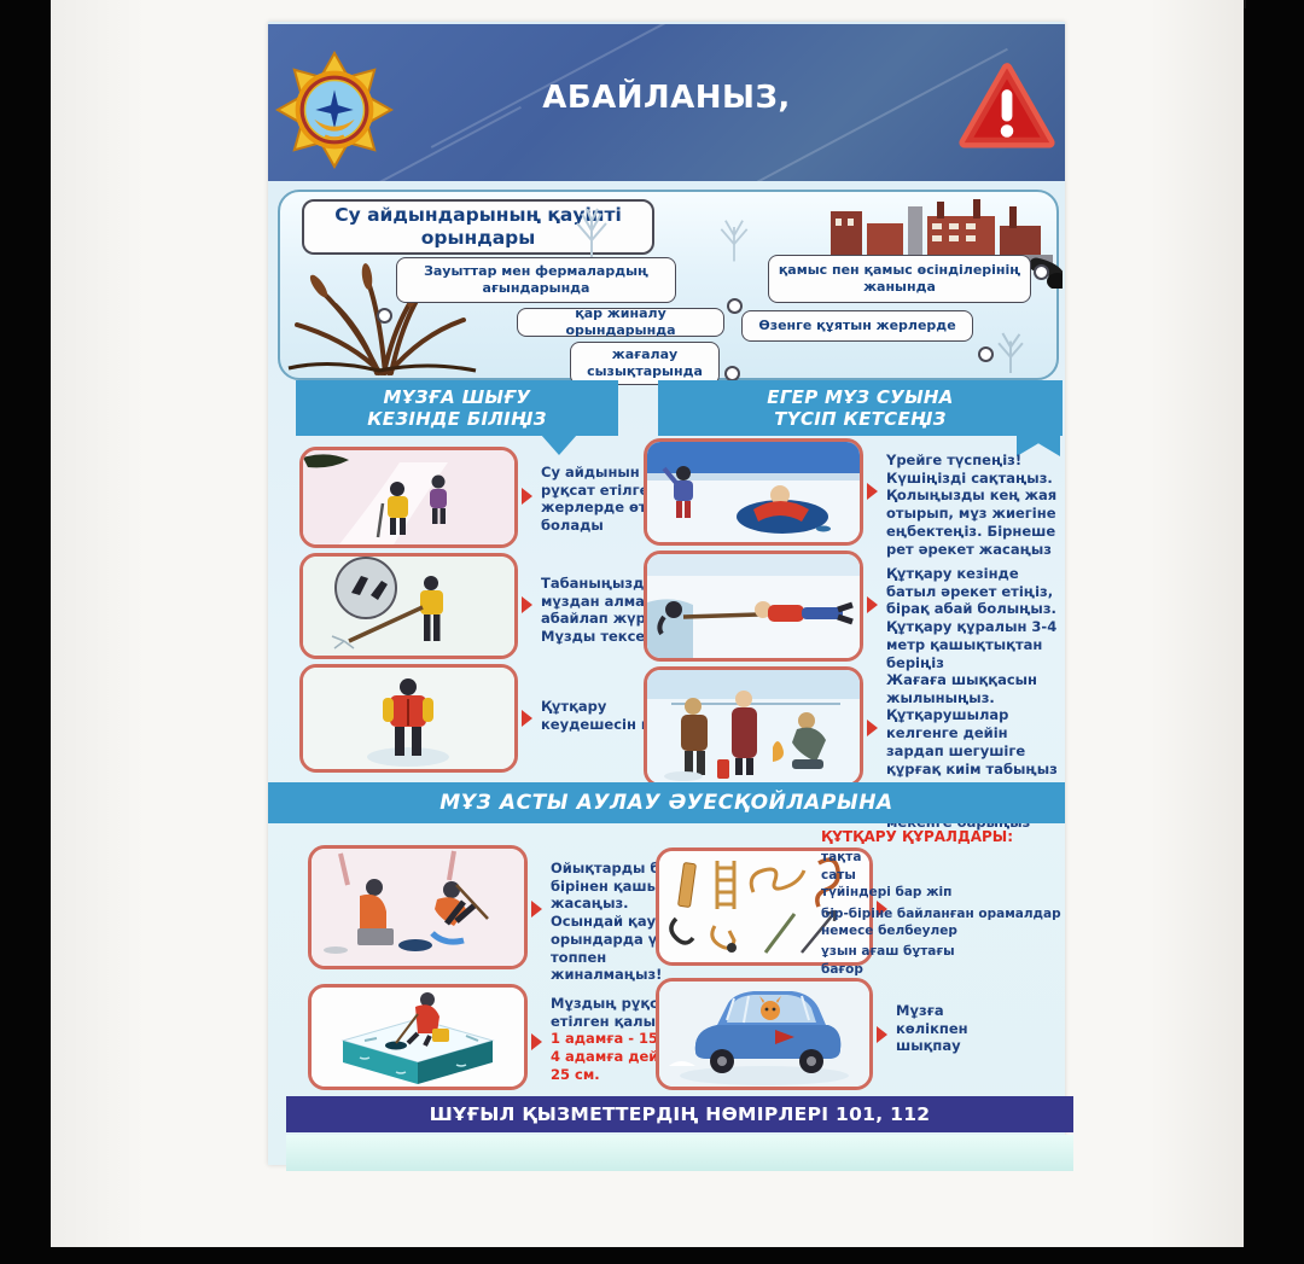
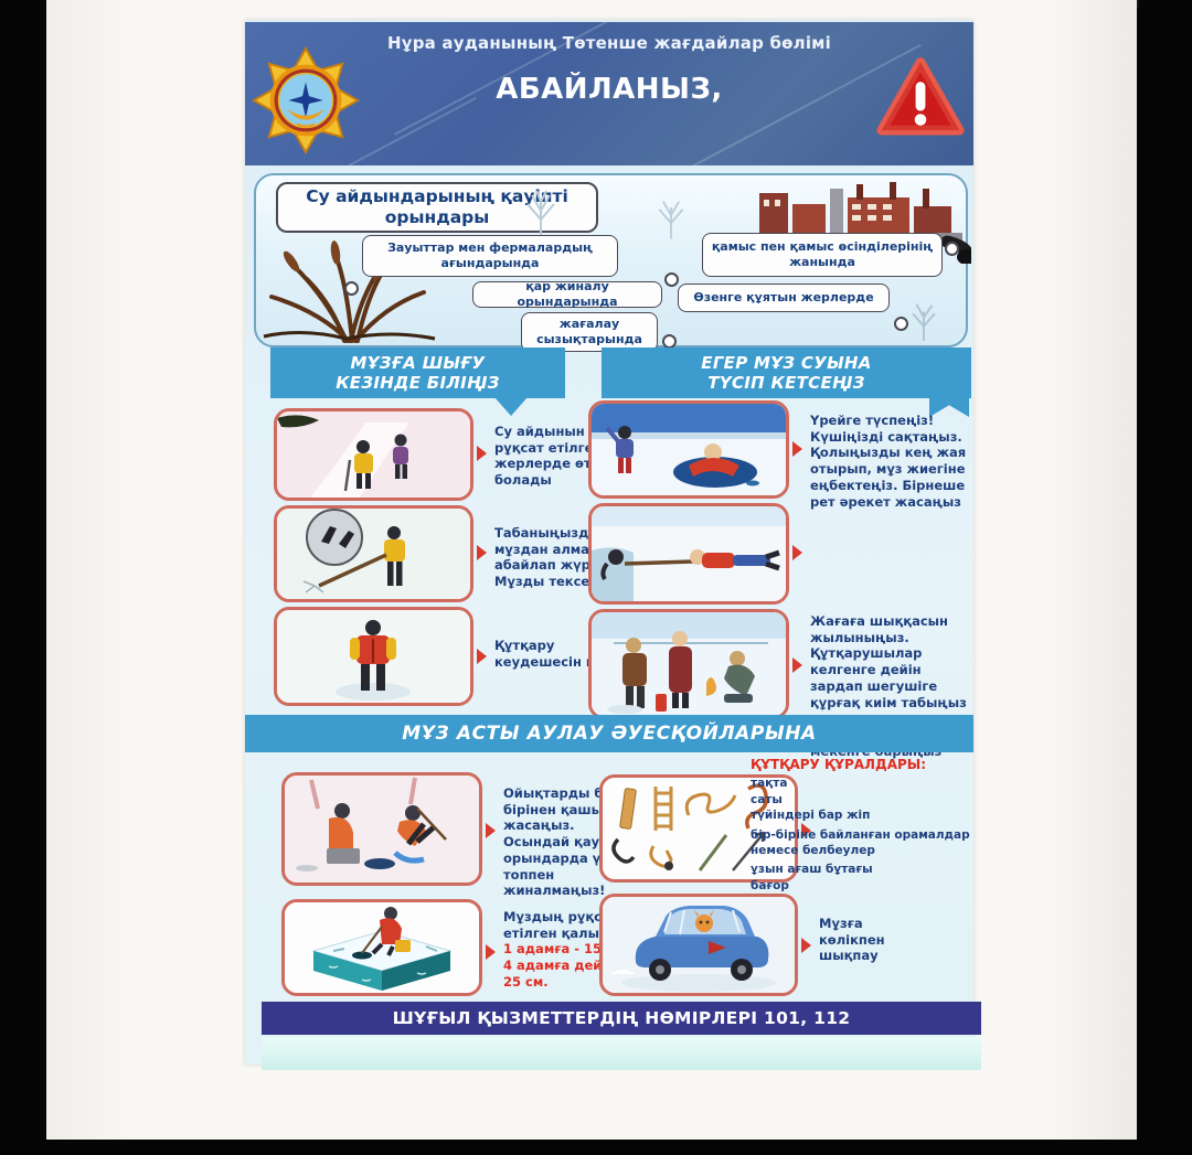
+ Нұра ауданының Төтенше жағдайлар бөлімі
  АБАЙЛАНЫЗ,
  Су айдындарының қаупті орындары
  Зауыттар мен фермалардың ағындарында
  қар жиналу орындарында
  жағалау сызықтарында
  қамыс пен қамыс өсінділерінің жанында
  Өзенге құятын жерлерде
  МҰЗҒА ШЫҒУ
  КЕЗІНДЕ БІЛІҢІЗ
  ЕГЕР МҰЗ СУЫНА
  ТҮСІП КЕТСЕҢІЗ
  Су айдынын рұқсат етілг жерлерде ө болады
  Табаныңызд мұздан алма абайлап жүр Мұзды тексе
  Құтқару кеудешесін
  Үрейге түспеңіз! Күшіңізді сақтаңыз. Қолыңызды кең жая отырып, мұз жиегіне еңбектеңіз. Бірнеше рет әрекет жасаңыз
- Құтқару кезінде батыл әрекет етіңіз, бірақ абай болыңыз. Құтқару құралын 3-4 метр қашықтықтан беріңіз
  МҰЗ АСТЫ АУЛАУ ӘУЕСҚОЙЛАРЫНА
  Ойықтарды бірінен қашы жасаңыз. Осындай қау орындарда ү топпен жиналмаңыз!
  ҚҰТҚАРУ ҚҰРАЛДАРЫ:
  тақта
  саты
  түйіндері бар жіп
  бір-біріне байланған орамалдар немесе белбеулер
  ұзын ағаш бұтағы
  бағор
  Мұздың рұқс етілген қалы
  1 адамға - 15
  4 адамға дей25 см.
  Мұзға көлікпен шықпау
  ШҰҒЫЛ ҚЫЗМЕТТЕРДІҢ НӨМІРЛЕРІ 101, 112
